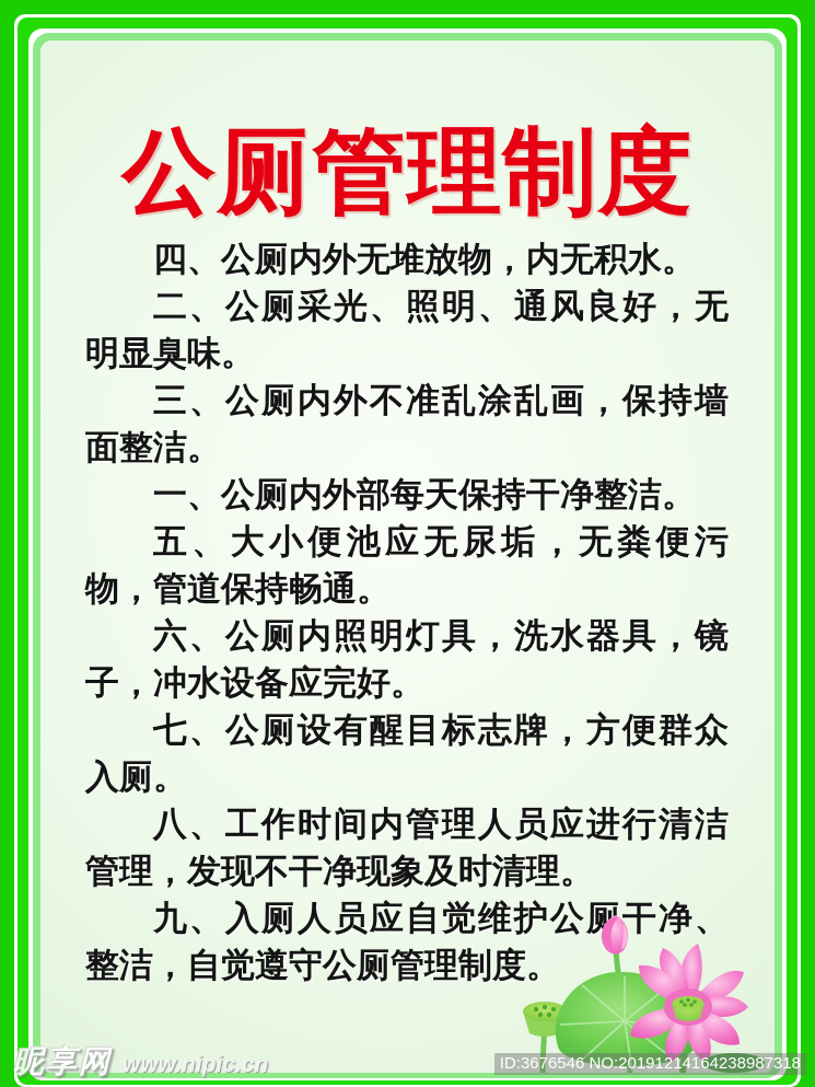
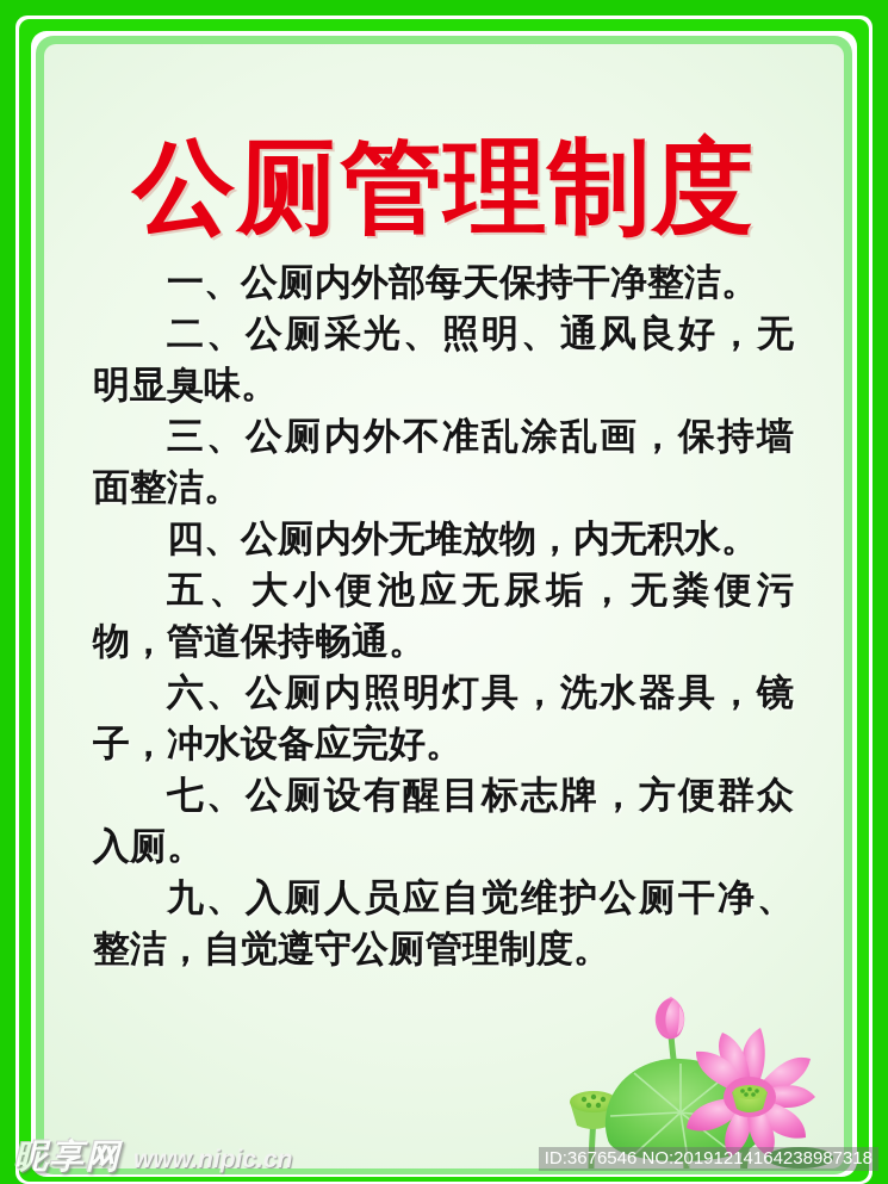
  公厕管理制度
- 四、公厕内外无堆放物，内无积水。
+ 一、公厕内外部每天保持干净整洁。
  二、公厕采光、照明、通风良好，无明显臭味。
  三、公厕内外不准乱涂乱画，保持墙面整洁。
- 一、公厕内外部每天保持干净整洁。
+ 四、公厕内外无堆放物，内无积水。
  五、大小便池应无尿垢，无粪便污物，管道保持畅通。
  六、公厕内照明灯具，洗水器具，镜子，冲水设备应完好。
  七、公厕设有醒目标志牌，方便群众入厕。
- 八、工作时间内管理人员应进行清洁管理，发现不干净现象及时清理。
  九、入厕人员应自觉维护公厕干净、整洁，自觉遵守公厕管理制度。
  昵享网
  www.nipic.cn
  ID:3676546 NO:20191214164238987318
